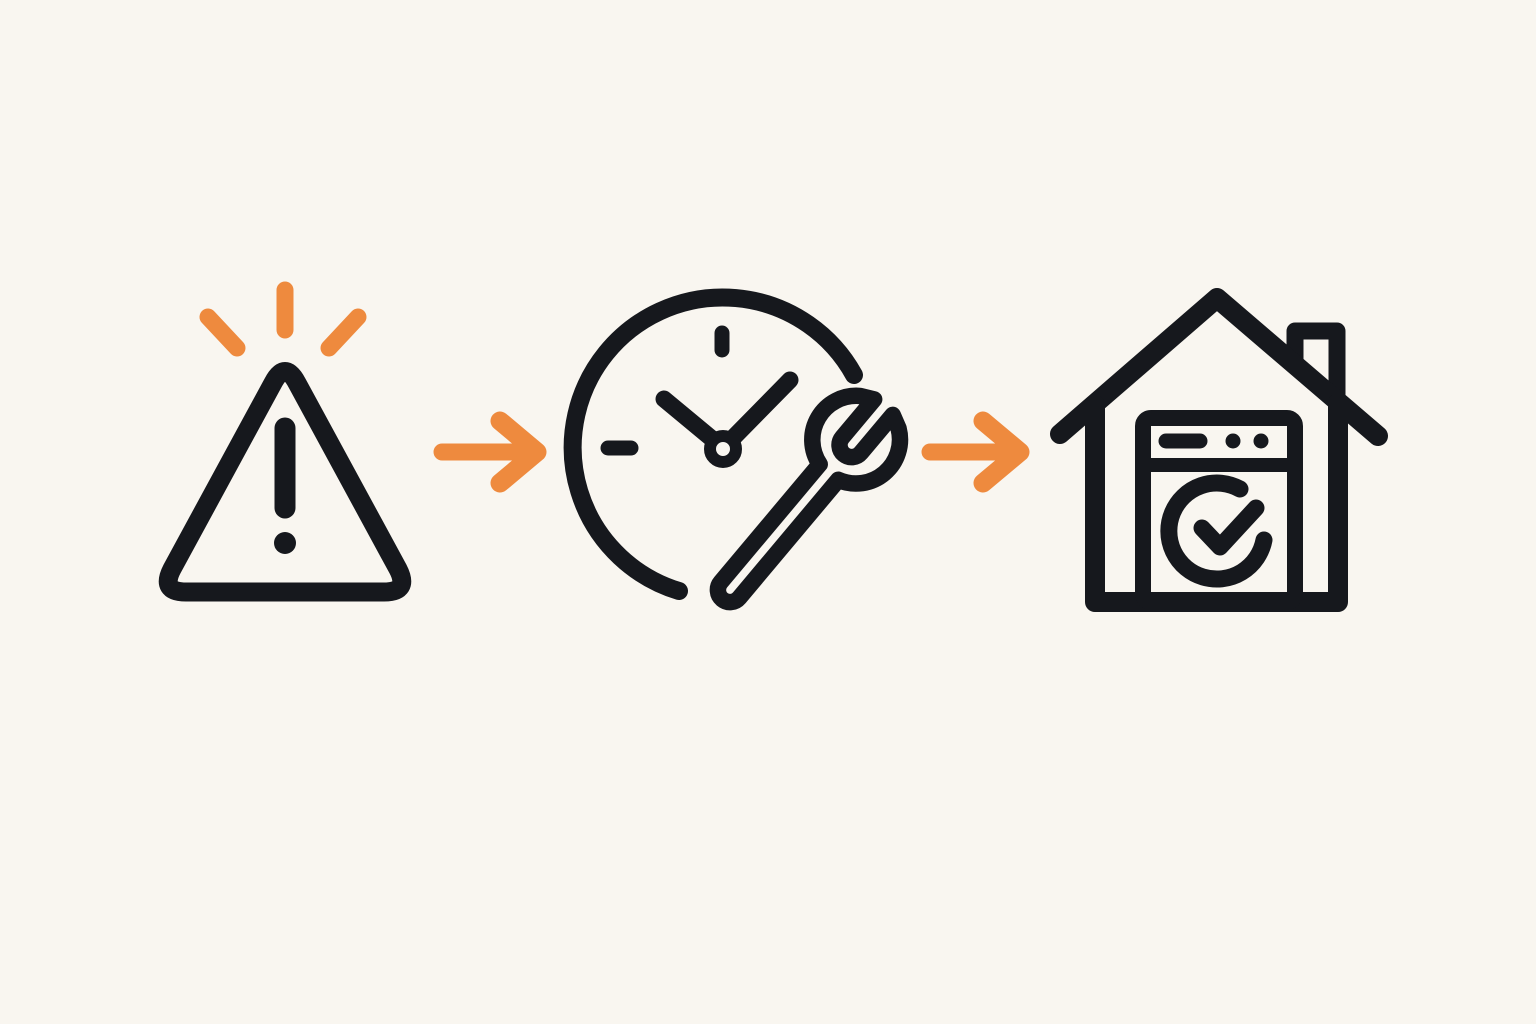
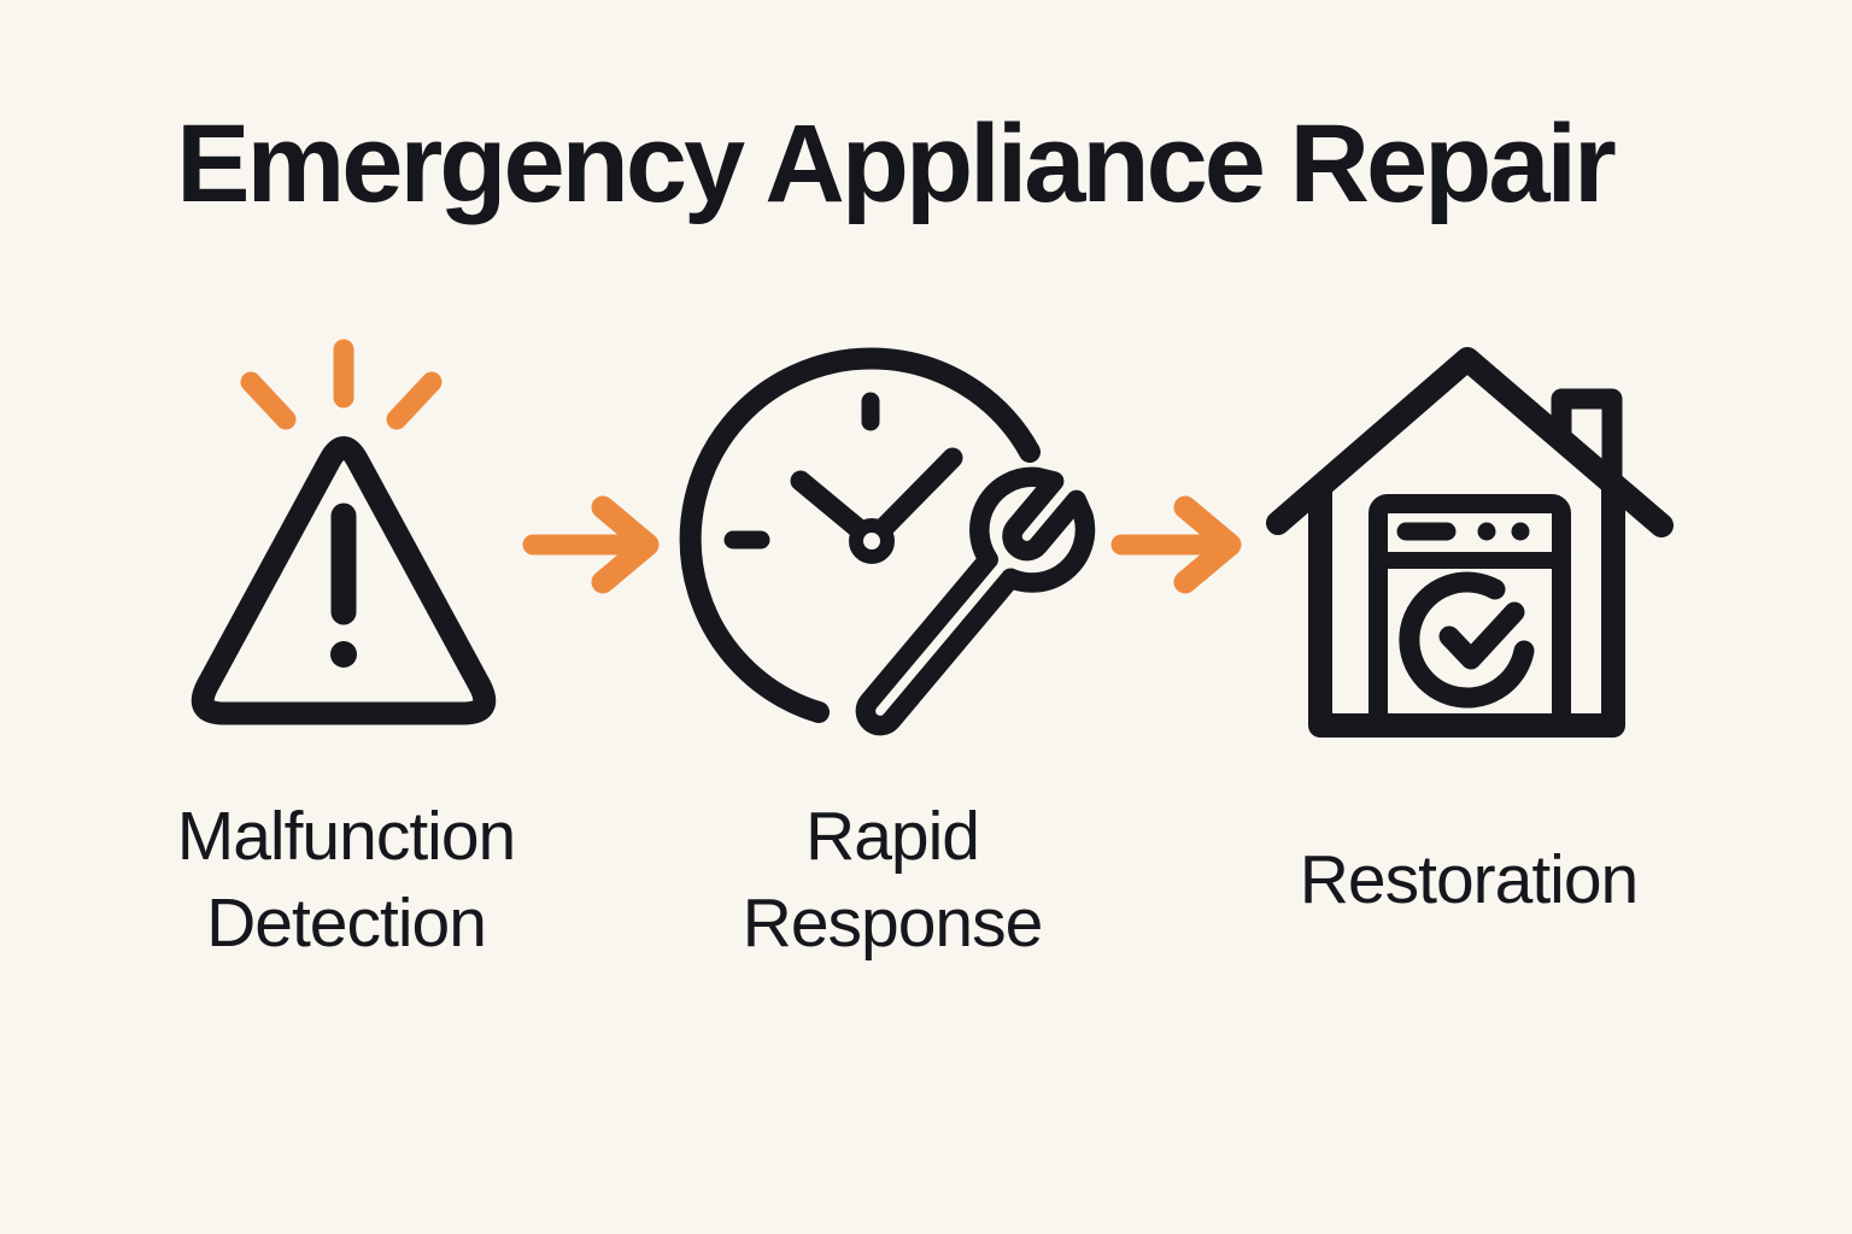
+ Emergency Appliance Repair
+ Malfunction
+ Detection
+ Rapid
+ Response
+ Restoration
